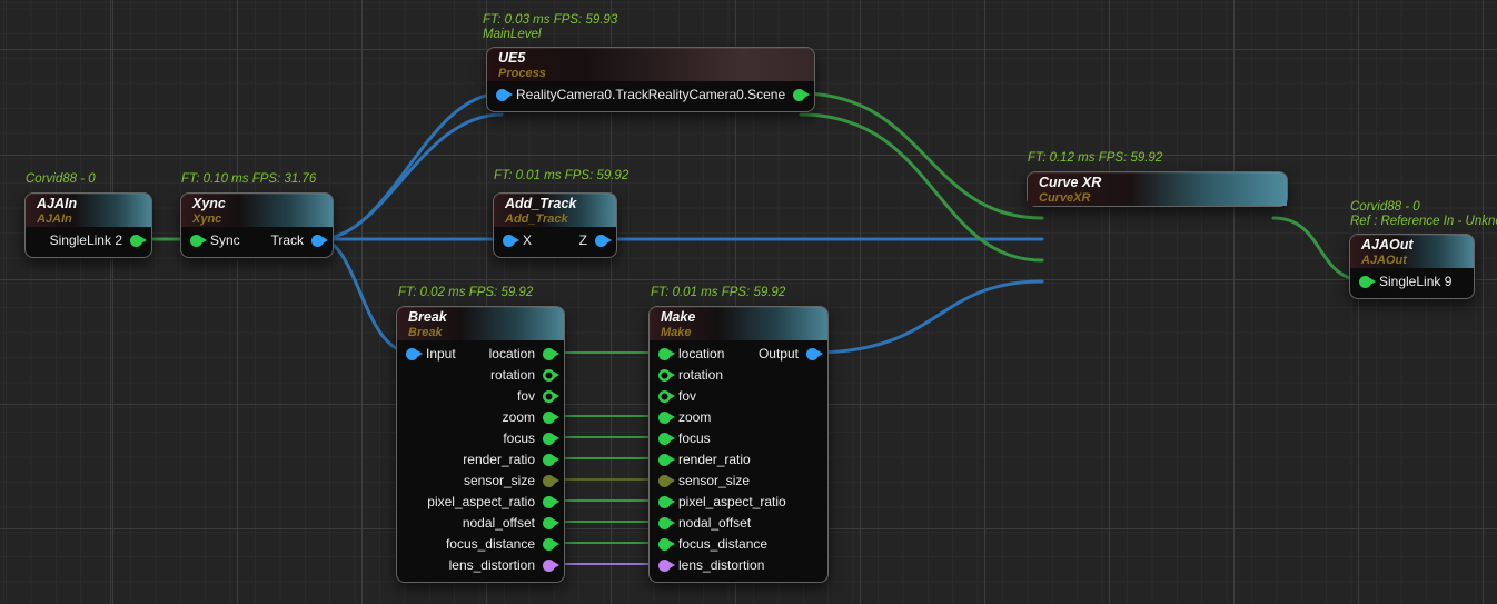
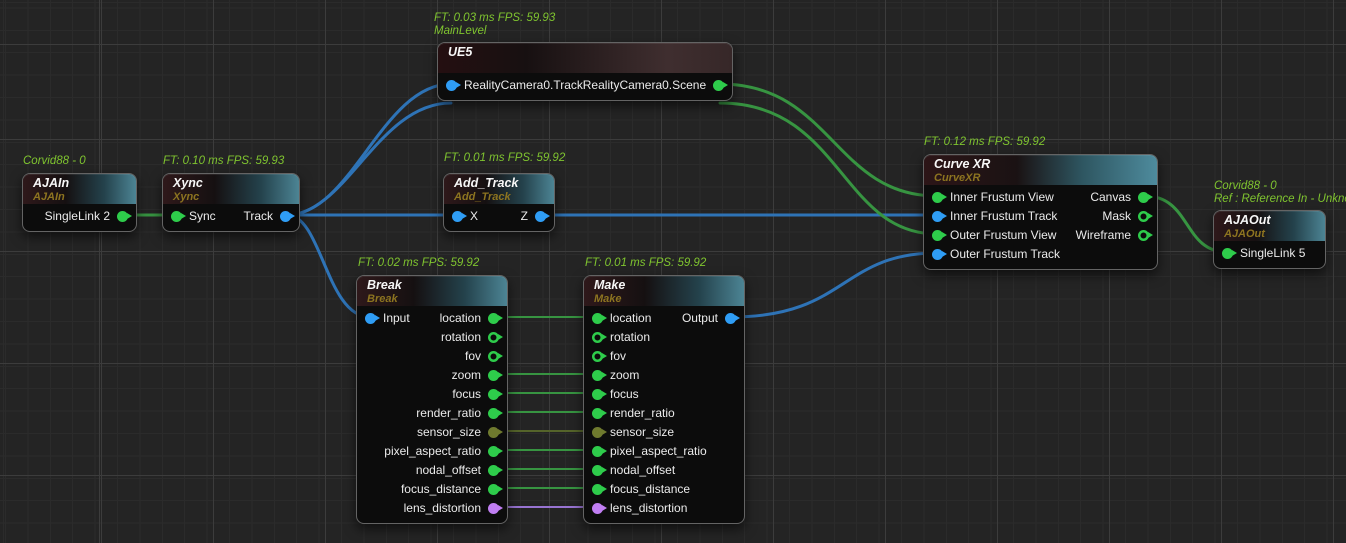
  Corvid88 - 0
- FT: 0.10 ms FPS: 31.76
+ FT: 0.10 ms FPS: 59.93
  FT: 0.03 ms FPS: 59.93
  MainLevel
  FT: 0.01 ms FPS: 59.92
  FT: 0.12 ms FPS: 59.92
  Corvid88 - 0
  Ref : Reference In - Unkn
  FT: 0.02 ms FPS: 59.92
  FT: 0.01 ms FPS: 59.92
  AJAIn
  AJAIn
  SingleLink 2
  Xync
  Xync
  Sync
  Track
  UE5
- Process
  RealityCamera0.Track
  RealityCamera0.Scene
  Add_Track
  Add_Track
  X
  Z
  Curve XR
  CurveXR
+ Inner Frustum View
+ Canvas
+ Inner Frustum Track
+ Mask
+ Outer Frustum View
+ Wireframe
+ Outer Frustum Track
  AJAOut
  AJAOut
- SingleLink 9
+ SingleLink 5
  Break
  Break
  Input
  location
  rotation
  fov
  zoom
  focus
  render_ratio
  sensor_size
  pixel_aspect_ratio
  nodal_offset
  focus_distance
  lens_distortion
  Make
  Make
  location
  Output
  rotation
  fov
  zoom
  focus
  render_ratio
  sensor_size
  pixel_aspect_ratio
  nodal_offset
  focus_distance
  lens_distortion
